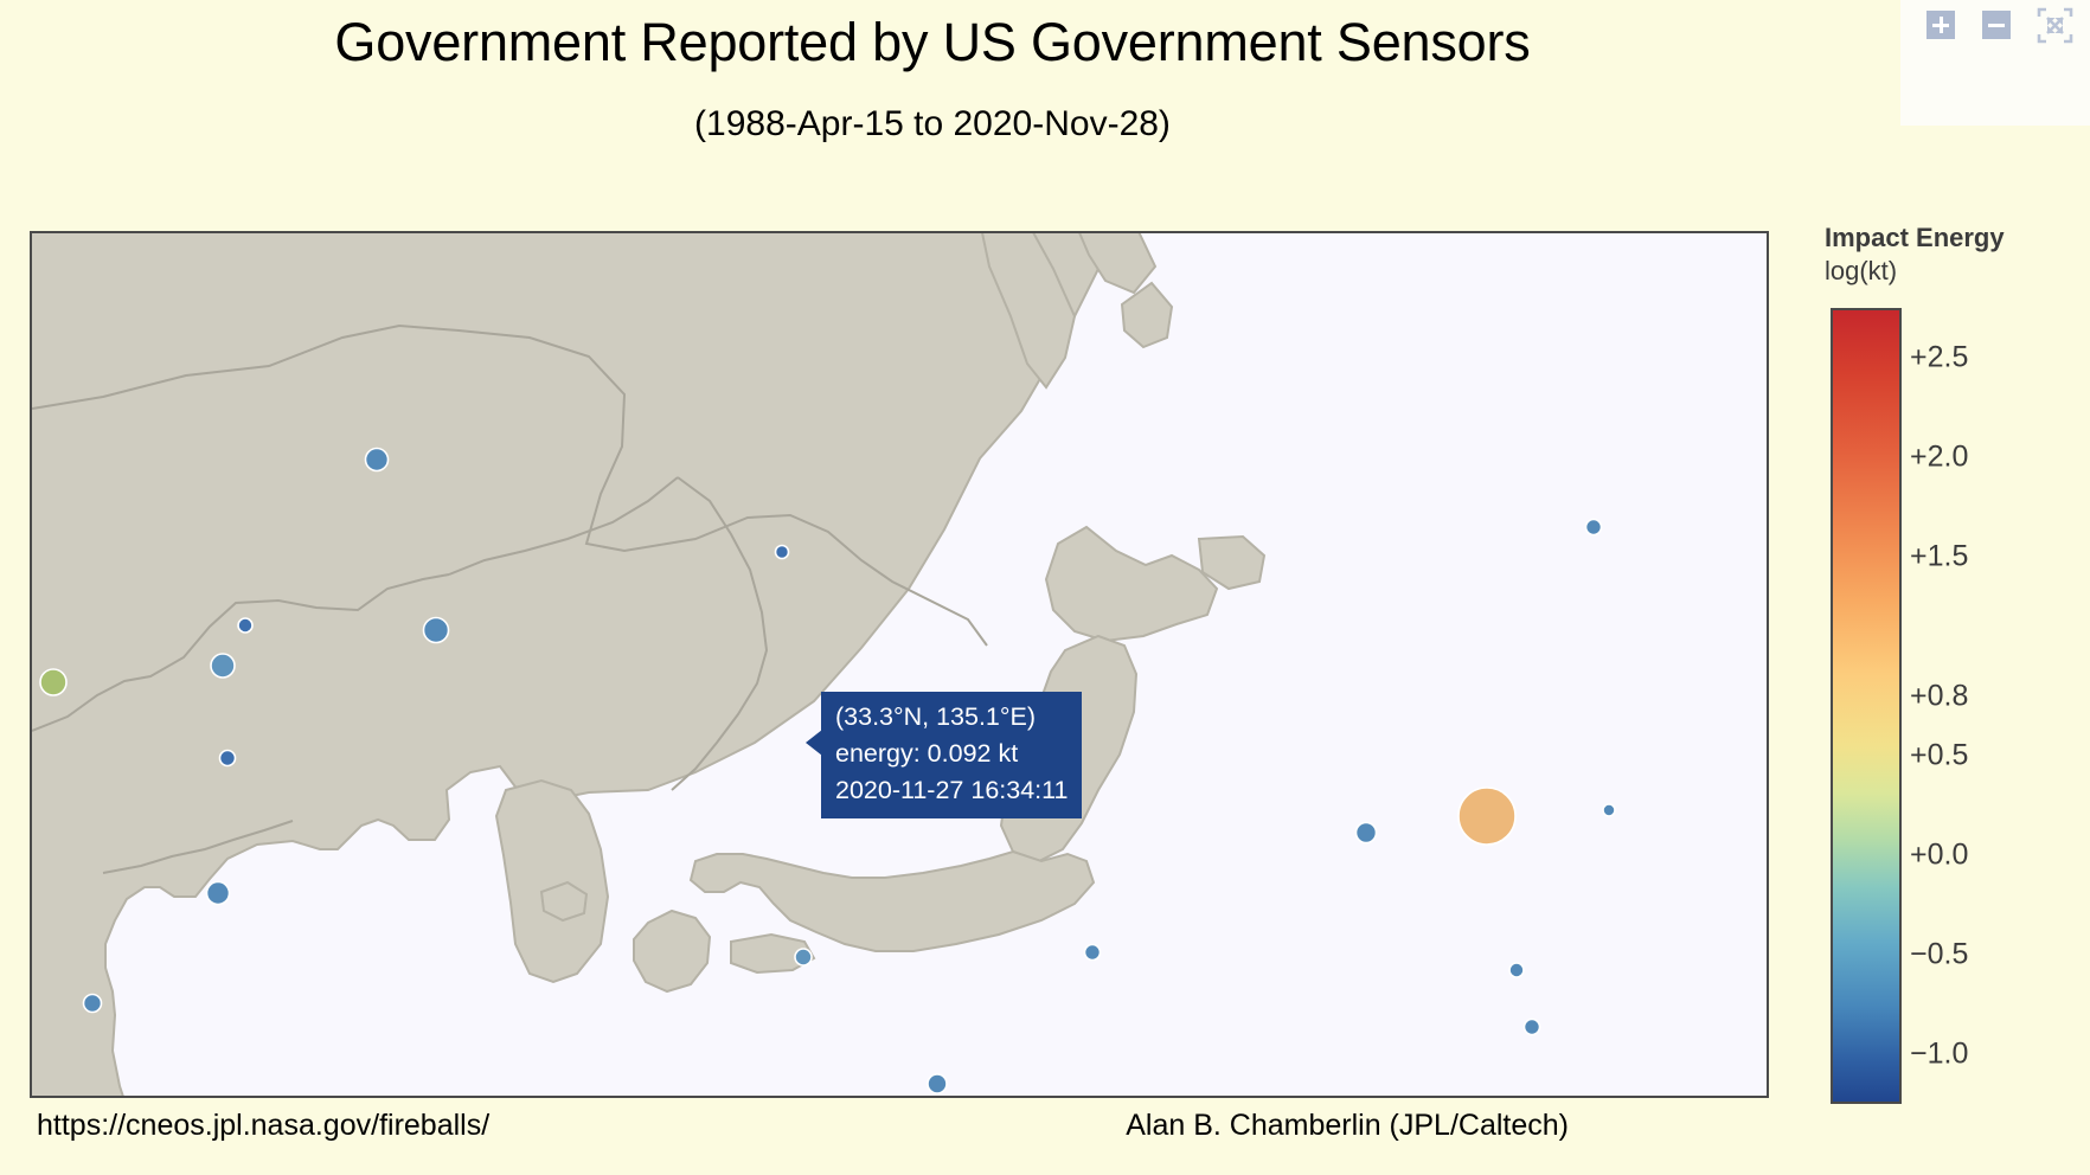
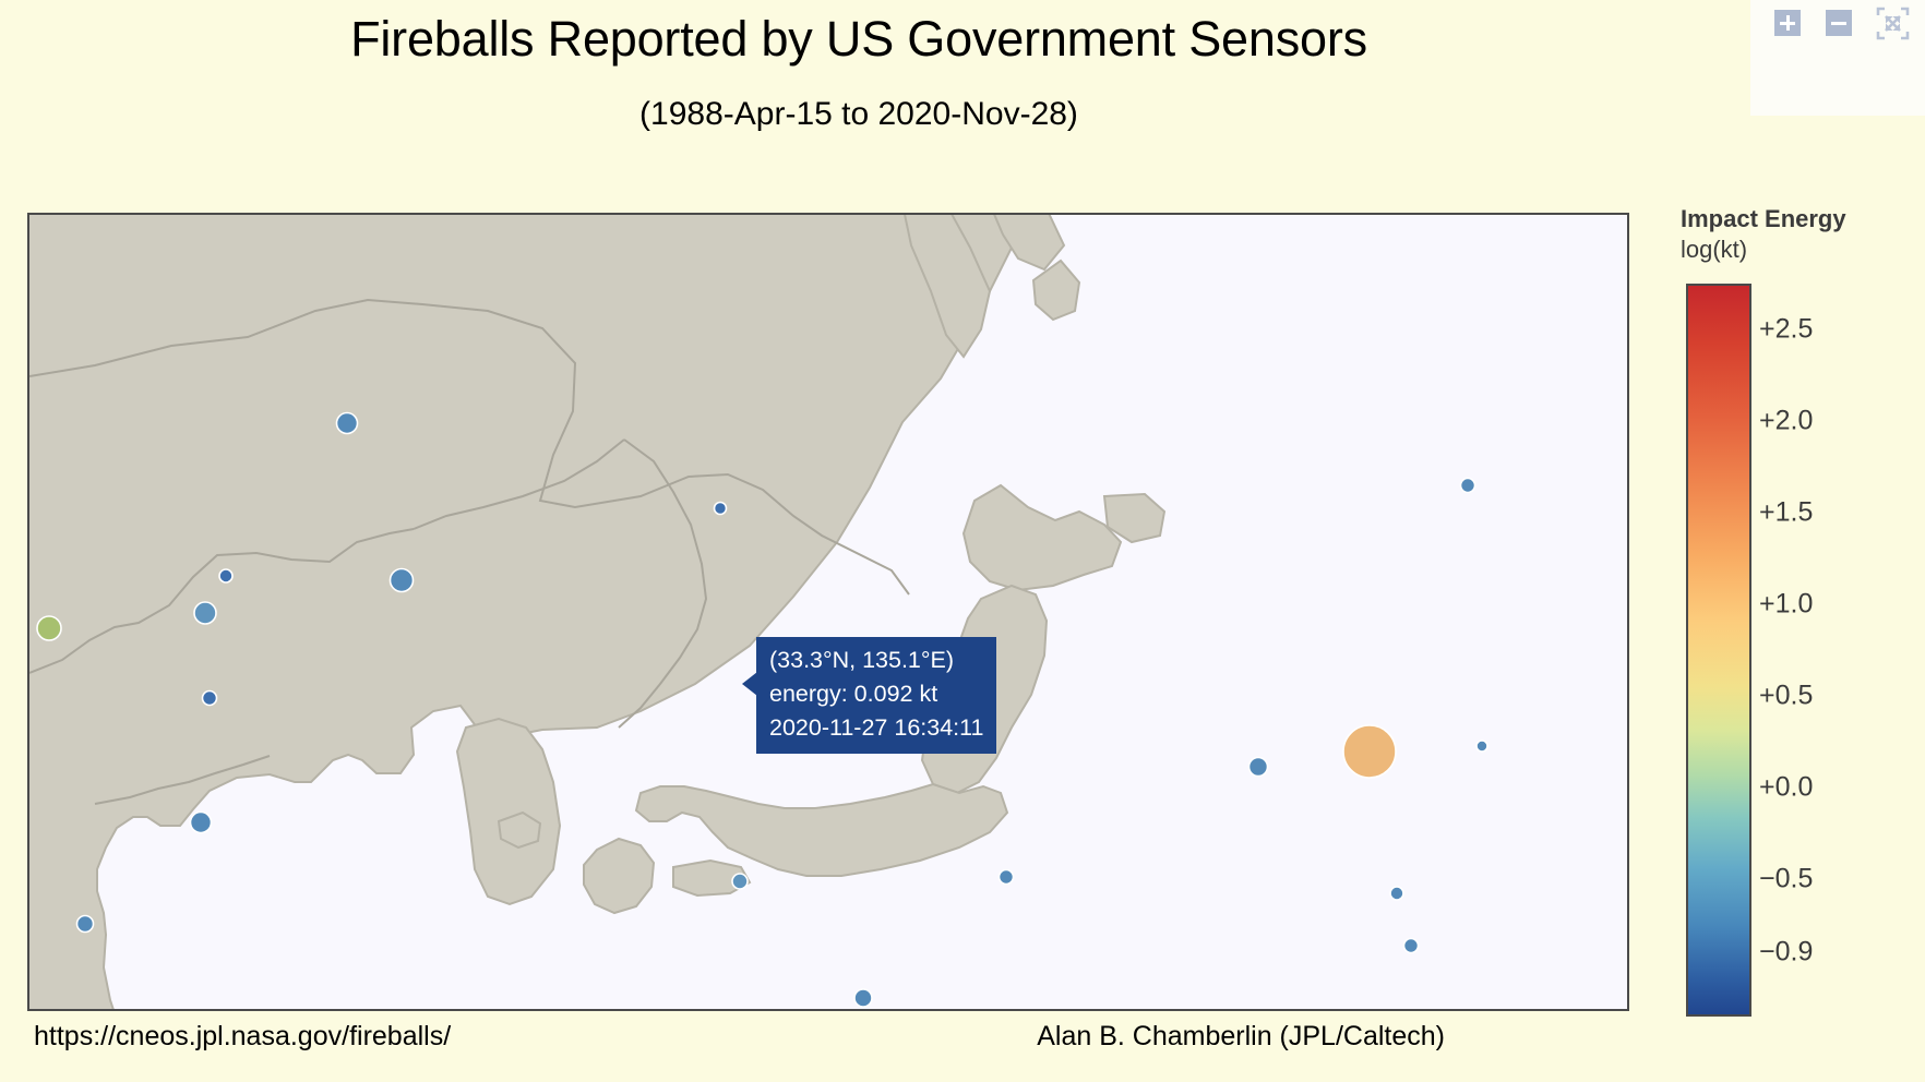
- Government Reported by US Government Sensors
+ Fireballs Reported by US Government Sensors
  (1988-Apr-15 to 2020-Nov-28)
  (33.3°N, 135.1°E)
  energy: 0.092 kt
  2020-11-27 16:34:11
  Impact Energy
  log(kt)
  +2.5
  +2.0
  +1.5
- +0.8
+ +1.0
  +0.5
  +0.0
  −0.5
- −1.0
+ −0.9
  https://cneos.jpl.nasa.gov/fireballs/
  Alan B. Chamberlin (JPL/Caltech)
